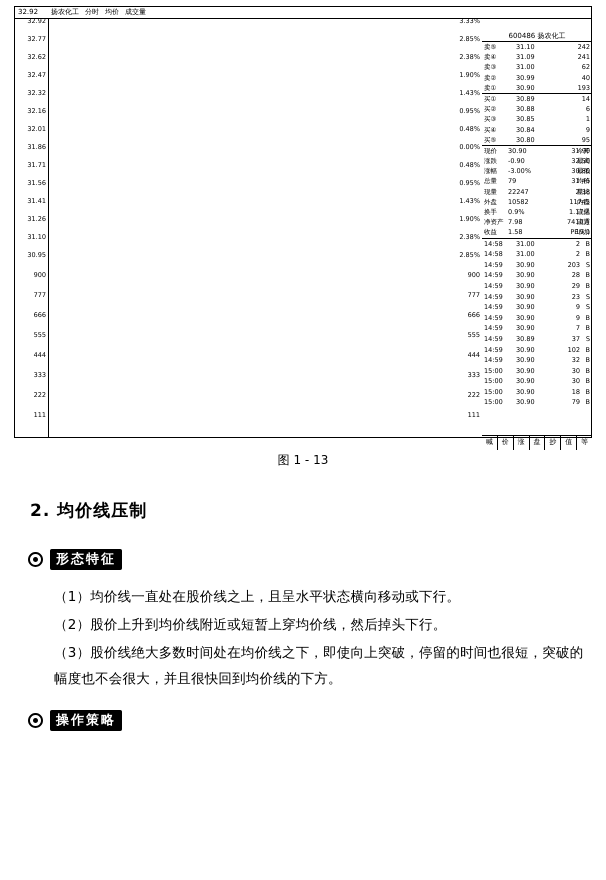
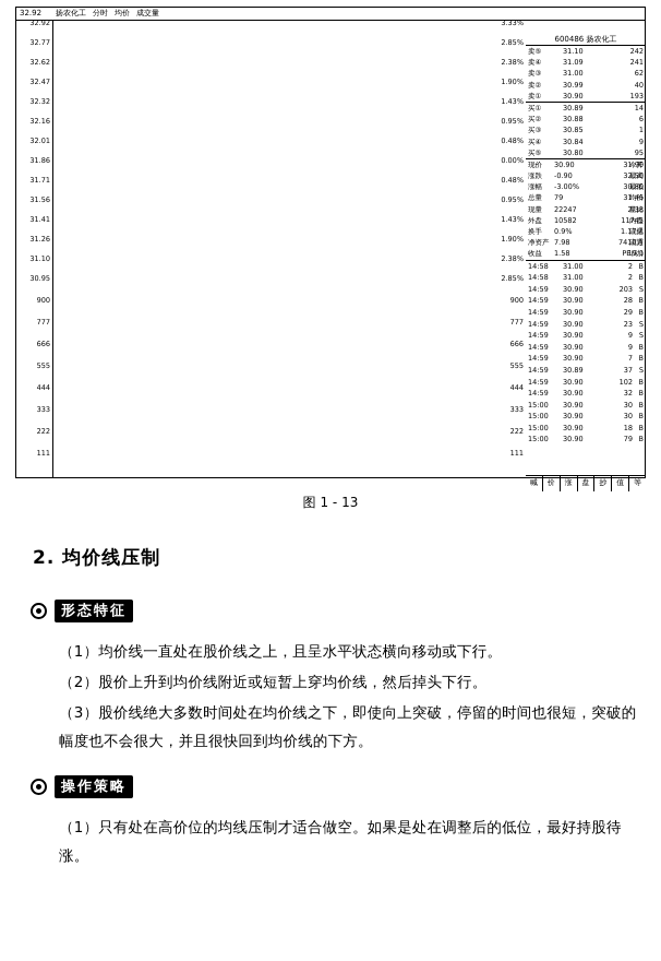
  32.92
  扬农化工
  分时
  均价
  成交量
  32.92
  32.77
  32.62
  32.47
  32.32
  32.16
  32.01
  31.86
  31.71
  31.56
  31.41
  31.26
  31.10
  30.95
  900
  777
  666
  555
  444
  333
  222
  111
  3.33%
  2.85%
  2.38%
  1.90%
  1.43%
  0.95%
  0.48%
  0.00%
  0.48%
  0.95%
  1.43%
  1.90%
  2.38%
  2.85%
  900
  777
  666
  555
  444
  333
  222
  111
  600486 扬农化工
  卖⑤
  31.10
  242
  卖④
  31.09
  241
  卖③
  31.00
  62
  卖②
  30.99
  40
  卖①
  30.90
  193
  买①
  30.89
  14
  买②
  30.88
  6
  买③
  30.85
  1
  买④
  30.84
  9
  买⑤
  30.80
  95
  现价
  30.90
  今开
  31.90
  涨跌
  -0.90
  最高
  32.50
  涨幅
  -3.00%
  最低
  30.80
  总量
  79
  均价
  31.46
  现量
  22247
  量比
  2.38
  外盘
  10582
  内盘
  11745
  换手
  0.9%
  流通
  1.17亿
  净资产
  7.98
  流通
  7410万
  收益
  1.58
  PE(动)
  19.1
  14:58
  31.00
  2
  B
  14:58
  31.00
  2
  B
  14:59
  30.90
  203
  S
  14:59
  30.90
  28
  B
  14:59
  30.90
  29
  B
  14:59
  30.90
  23
  S
  14:59
  30.90
  9
  S
  14:59
  30.90
  9
  B
  14:59
  30.90
  7
  B
  14:59
  30.89
  37
  S
  14:59
  30.90
  102
  B
  14:59
  30.90
  32
  B
  15:00
  30.90
  30
  B
  15:00
  30.90
  30
  B
  15:00
  30.90
  18
  B
  15:00
  30.90
  79
  B
  喊
  价
  涨
  盘
  抄
  值
  等
  图 1 - 13
  2. 均价线压制
  形态特征
  （1）均价线一直处在股价线之上，且呈水平状态横向移动或下行。
  （2）股价上升到均价线附近或短暂上穿均价线，然后掉头下行。
  （3）股价线绝大多数时间处在均价线之下，即使向上突破，停留的时间也很短，突破的幅度也不会很大，并且很快回到均价线的下方。
  操作策略
+ （1）只有处在高价位的均线压制才适合做空。如果是处在调整后的低位，最好持股待涨。
